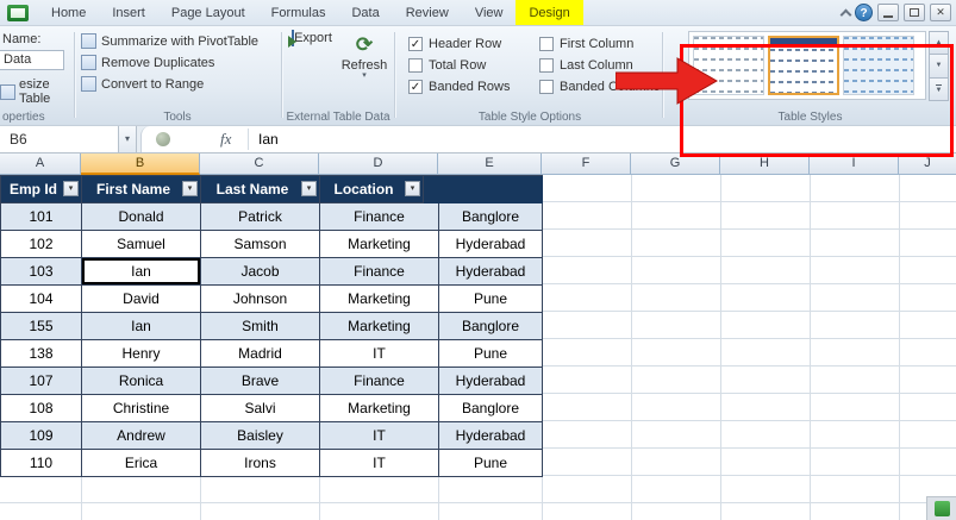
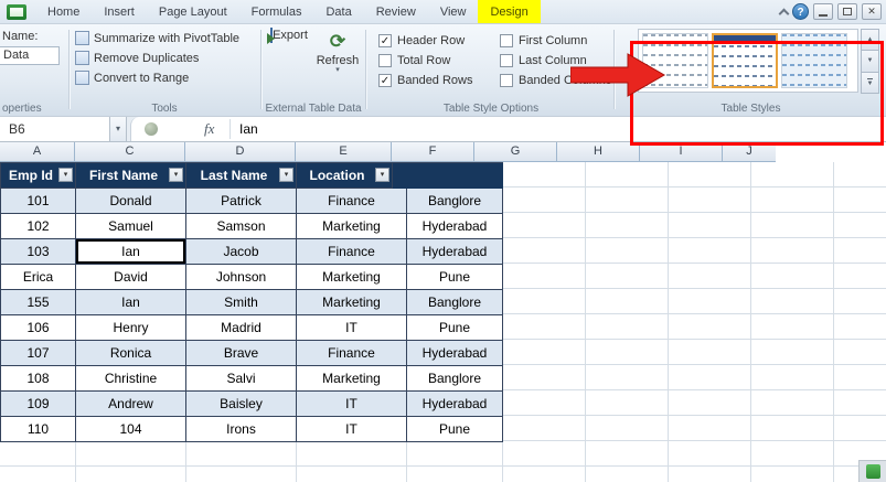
  Home
  Insert
  Page Layout
  Formulas
  Data
  Review
  View
  Design
  ?
  ✕
  Name:
  Data
- esize Table
  operties
  Summarize with PivotTable
  Remove Duplicates
  Convert to Range
  Tools
  Export
  ⟳
  Refresh
  External Table Data
  ✓
  Header Row
  Total Row
  ✓
  Banded Rows
  First Column
  Last Column
  Table Style Options
  Table Styles
  B6
  ▾
  fx
  Ian
  A
- B
  C
  D
  E
  F
  G
  H
  I
  J
  Emp Id
  First Name
  Last Name
  Location
  101
  Donald
  Patrick
  Finance
  Banglore
  102
  Samuel
  Samson
  Marketing
  Hyderabad
  103
  Ian
  Jacob
  Finance
  Hyderabad
- 104
+ Erica
  David
  Johnson
  Marketing
  Pune
  155
  Ian
  Smith
  Marketing
  Banglore
- 138
+ 106
  Henry
  Madrid
  IT
  Pune
  107
  Ronica
  Brave
  Finance
  Hyderabad
  108
  Christine
  Salvi
  Marketing
  Banglore
  109
  Andrew
  Baisley
  IT
  Hyderabad
  110
- Erica
+ 104
  Irons
  IT
  Pune
